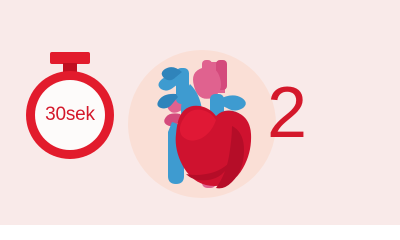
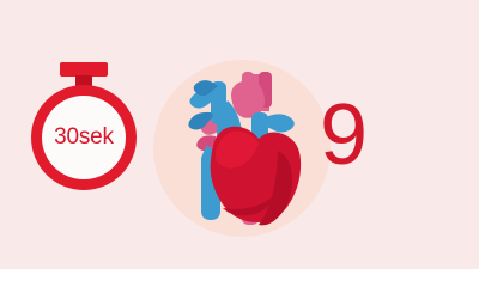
  30sek
- 2
+ 9
